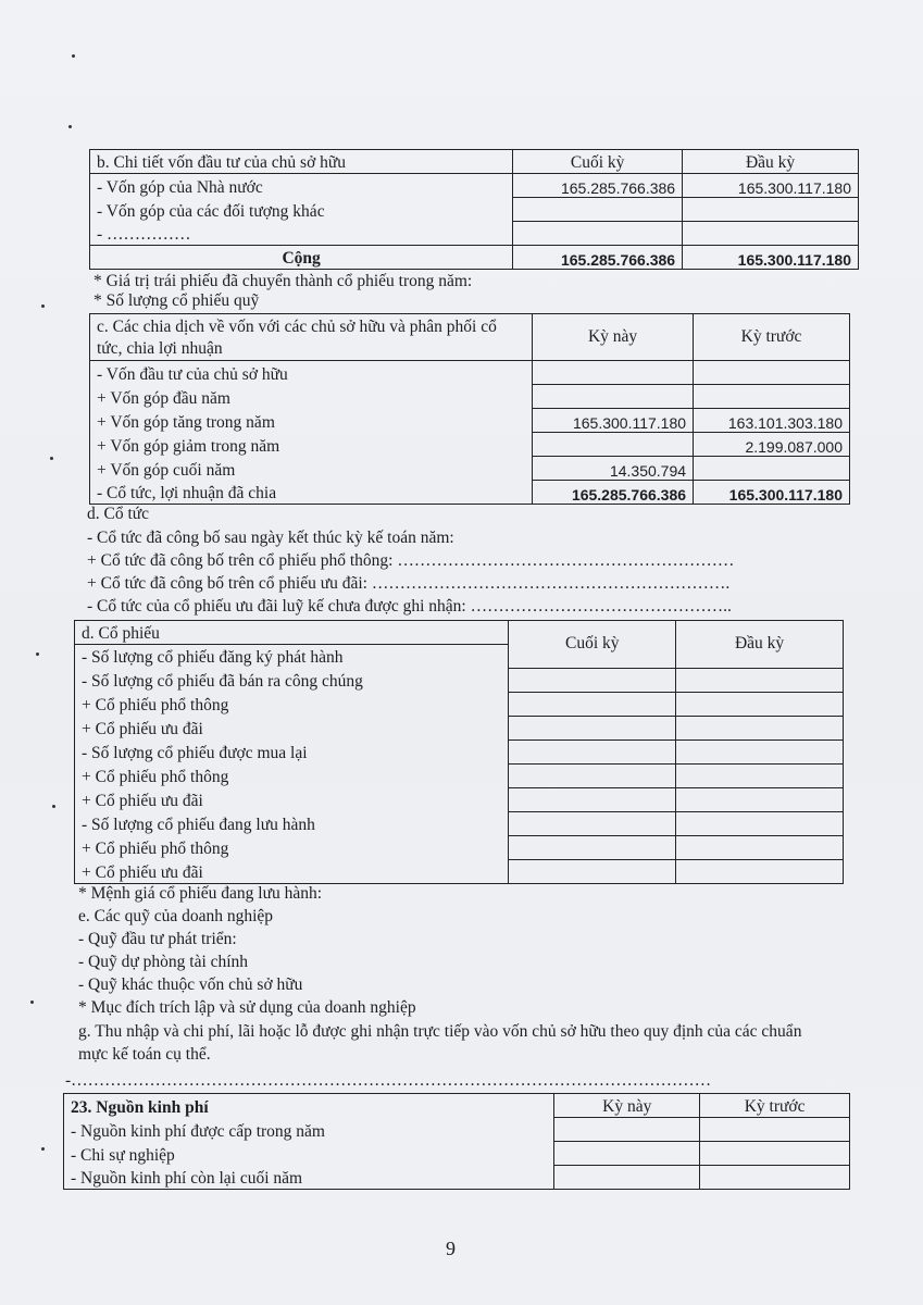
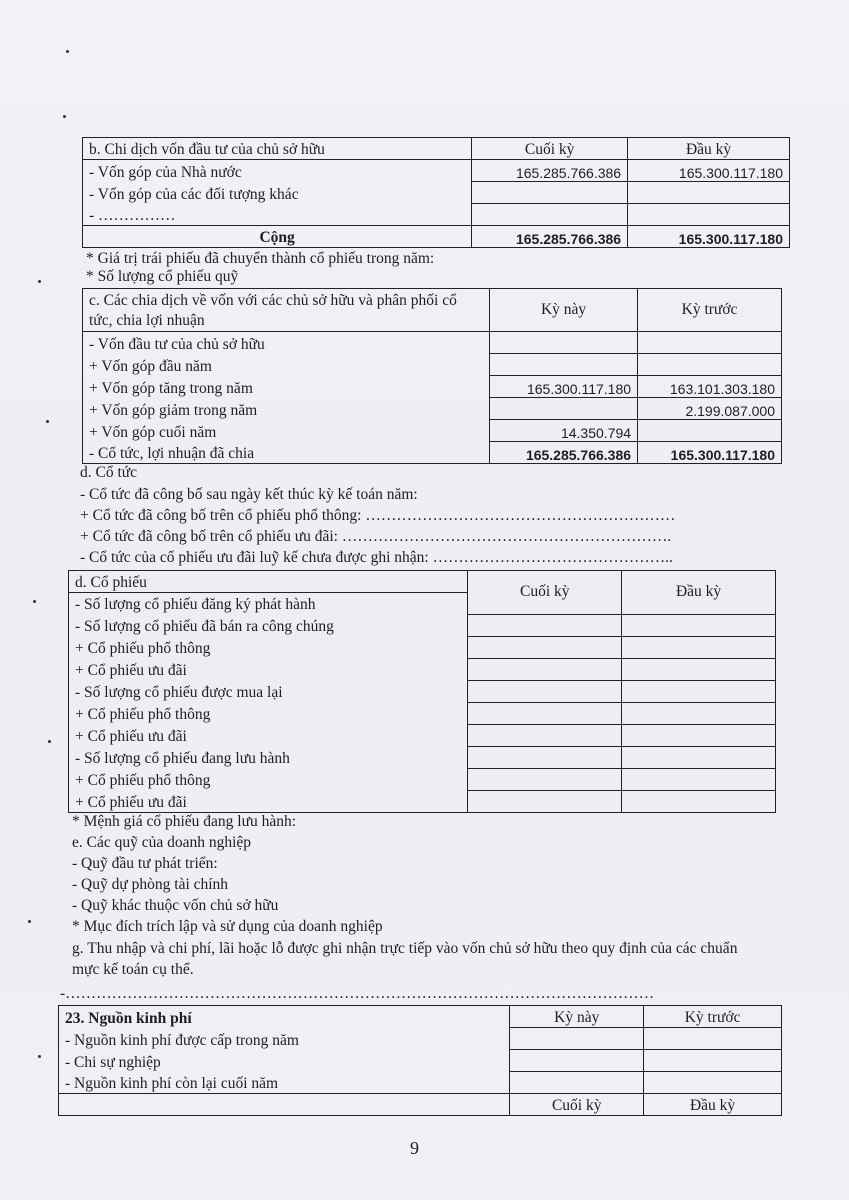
- b. Chi tiết vốn đầu tư của chủ sở hữu	Cuối kỳ	Đầu kỳ
+ b. Chi dịch vốn đầu tư của chủ sở hữu	Cuối kỳ	Đầu kỳ
  - Vốn góp của Nhà nước	165.285.766.386	165.300.117.180
  - Vốn góp của các đối tượng khác
  - ……………
  Cộng	165.285.766.386	165.300.117.180
  * Giá trị trái phiếu đã chuyển thành cổ phiếu trong năm:
  * Số lượng cổ phiếu quỹ
  c. Các chia dịch về vốn với các chủ sở hữu và phân phối cổ tức, chia lợi nhuận	Kỳ này	Kỳ trước
  - Vốn đầu tư của chủ sở hữu
  + Vốn góp đầu năm
  + Vốn góp tăng trong năm	165.300.117.180	163.101.303.180
  + Vốn góp giảm trong năm		2.199.087.000
  + Vốn góp cuối năm	14.350.794
  - Cổ tức, lợi nhuận đã chia	165.285.766.386	165.300.117.180
  d. Cổ tức
  - Cổ tức đã công bố sau ngày kết thúc kỳ kế toán năm:
  + Cổ tức đã công bố trên cổ phiếu phổ thông: ……………………………………………………
  + Cổ tức đã công bố trên cổ phiếu ưu đãi: ……………………………………………………….
  - Cổ tức của cổ phiếu ưu đãi luỹ kế chưa được ghi nhận: ………………………………………..
  d. Cổ phiếu	Cuối kỳ	Đầu kỳ
  - Số lượng cổ phiếu đăng ký phát hành
  - Số lượng cổ phiếu đã bán ra công chúng
  + Cổ phiếu phổ thông
  + Cổ phiếu ưu đãi
  - Số lượng cổ phiếu được mua lại
  + Cổ phiếu phổ thông
  + Cổ phiếu ưu đãi
  - Số lượng cổ phiếu đang lưu hành
  + Cổ phiếu phổ thông
  + Cổ phiếu ưu đãi
  * Mệnh giá cổ phiếu đang lưu hành:
  e. Các quỹ của doanh nghiệp
  - Quỹ đầu tư phát triển:
  - Quỹ dự phòng tài chính
  - Quỹ khác thuộc vốn chủ sở hữu
  * Mục đích trích lập và sử dụng của doanh nghiệp
  g. Thu nhập và chi phí, lãi hoặc lỗ được ghi nhận trực tiếp vào vốn chủ sở hữu theo quy định của các chuẩn
  mực kế toán cụ thể.
  -……………………………………………………………………………………………………
  23. Nguồn kinh phí	Kỳ này	Kỳ trước
  - Nguồn kinh phí được cấp trong năm
  - Chi sự nghiệp
  - Nguồn kinh phí còn lại cuối năm
+ 	Cuối kỳ	Đầu kỳ
  9
